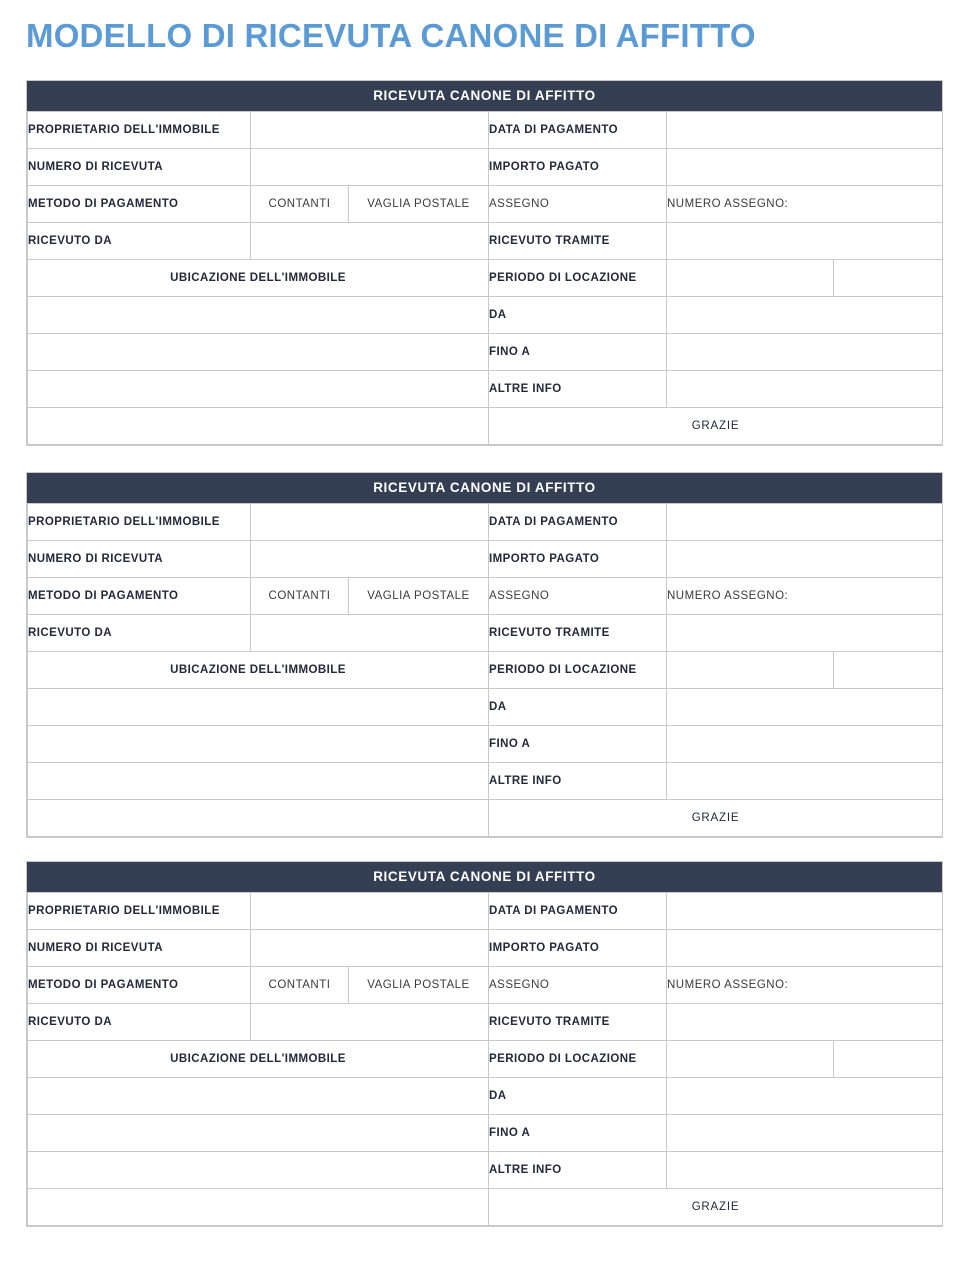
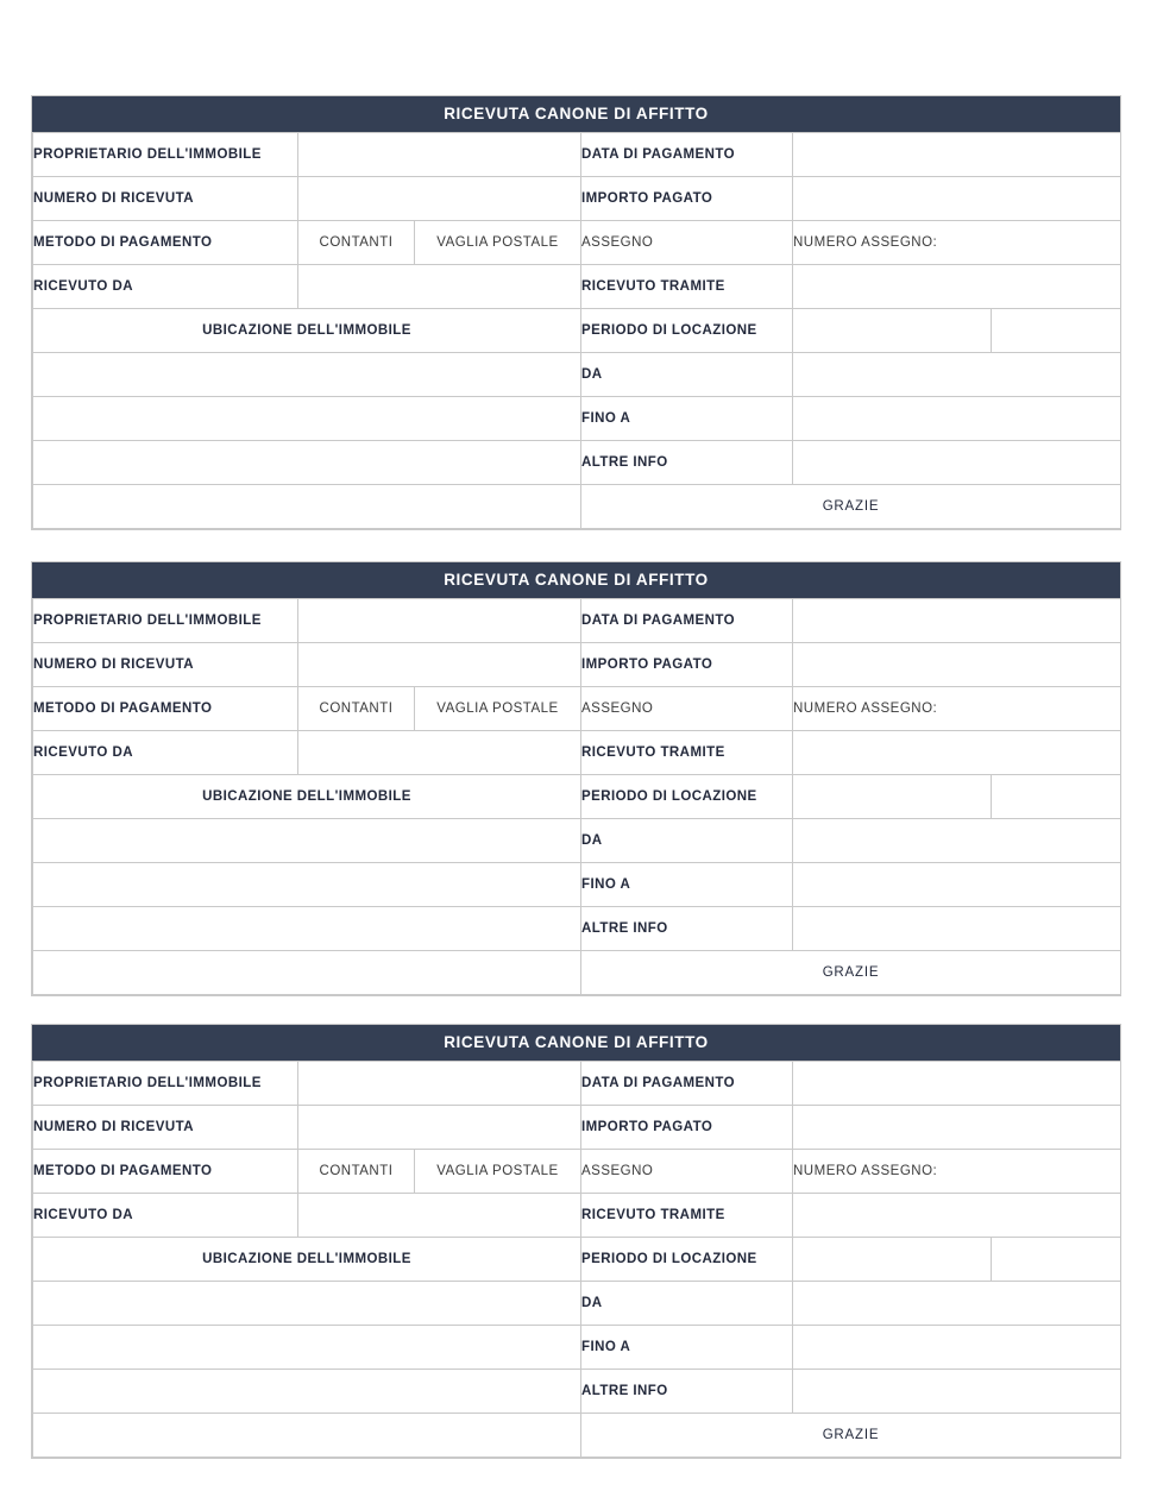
- MODELLO DI RICEVUTA CANONE DI AFFITTO
  RICEVUTA CANONE DI AFFITTO
  PROPRIETARIO DELL'IMMOBILE		DATA DI PAGAMENTO
  NUMERO DI RICEVUTA		IMPORTO PAGATO
  METODO DI PAGAMENTO	CONTANTI	VAGLIA POSTALE	ASSEGNO	NUMERO ASSEGNO:
  RICEVUTO DA		RICEVUTO TRAMITE
  UBICAZIONE DELL'IMMOBILE	PERIODO DI LOCAZIONE
  	DA
  	FINO A
  	ALTRE INFO
  	GRAZIE
  RICEVUTA CANONE DI AFFITTO
  PROPRIETARIO DELL'IMMOBILE		DATA DI PAGAMENTO
  NUMERO DI RICEVUTA		IMPORTO PAGATO
  METODO DI PAGAMENTO	CONTANTI	VAGLIA POSTALE	ASSEGNO	NUMERO ASSEGNO:
  RICEVUTO DA		RICEVUTO TRAMITE
  UBICAZIONE DELL'IMMOBILE	PERIODO DI LOCAZIONE
  	DA
  	FINO A
  	ALTRE INFO
  	GRAZIE
  RICEVUTA CANONE DI AFFITTO
  PROPRIETARIO DELL'IMMOBILE		DATA DI PAGAMENTO
  NUMERO DI RICEVUTA		IMPORTO PAGATO
  METODO DI PAGAMENTO	CONTANTI	VAGLIA POSTALE	ASSEGNO	NUMERO ASSEGNO:
  RICEVUTO DA		RICEVUTO TRAMITE
  UBICAZIONE DELL'IMMOBILE	PERIODO DI LOCAZIONE
  	DA
  	FINO A
  	ALTRE INFO
  	GRAZIE
